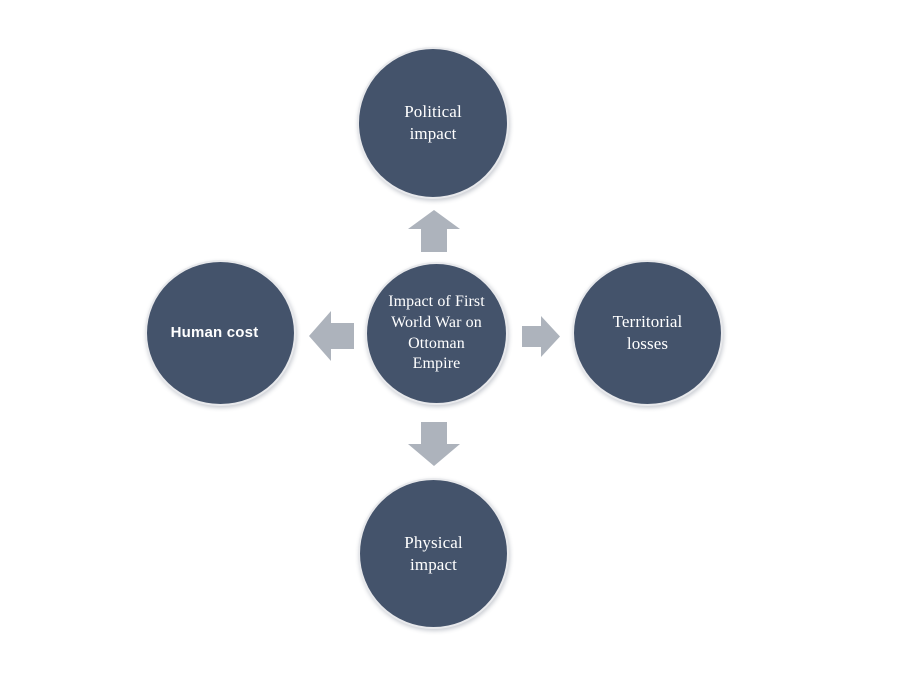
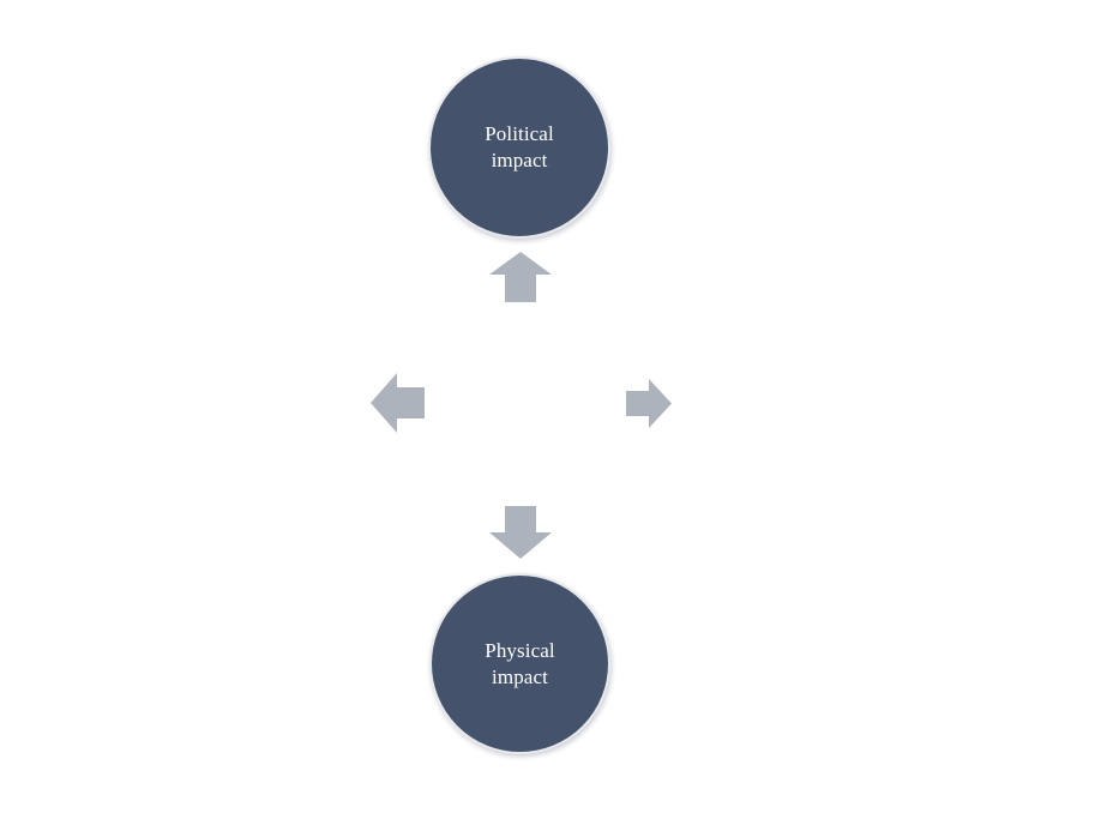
  Political
  impact
- Human cost
- Impact of First
- World War on
- Ottoman
- Empire
- Territorial
- losses
  Physical
  impact
